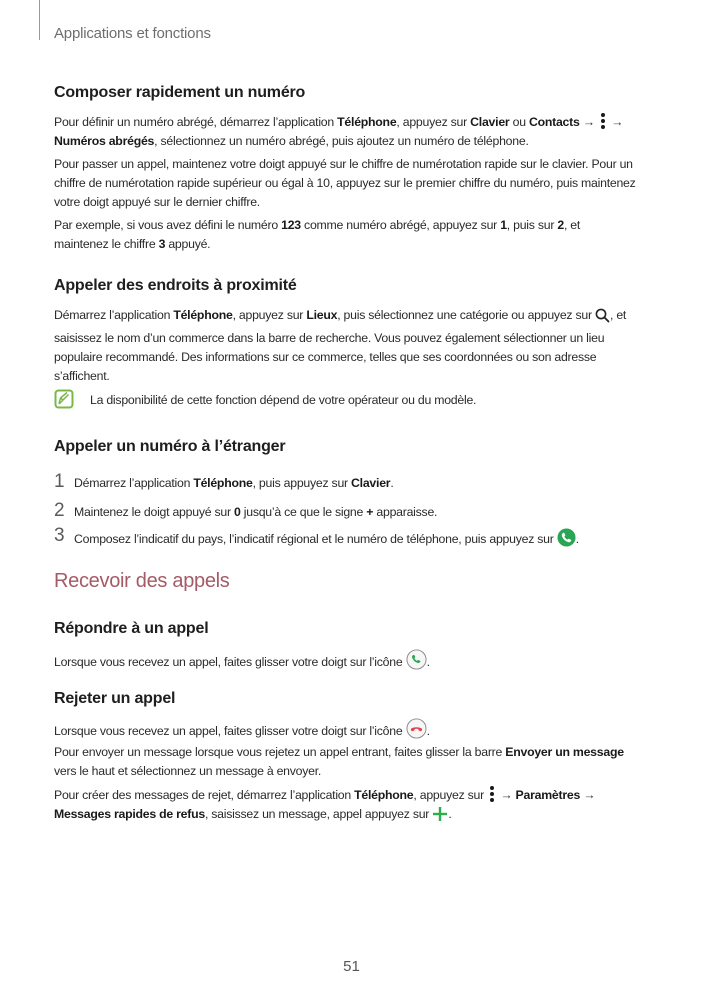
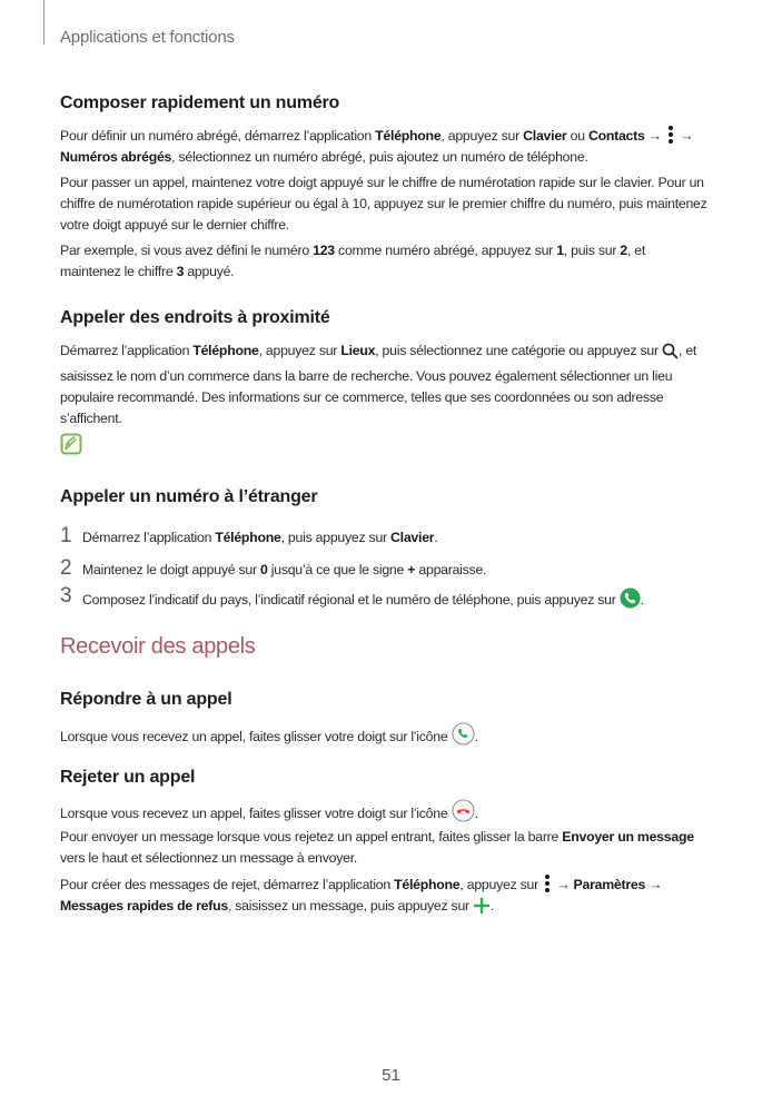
  Applications et fonctions
  Composer rapidement un numéro
  Pour définir un numéro abrégé, démarrez l’application Téléphone, appuyez sur Clavier ou Contacts → → Numéros abrégés, sélectionnez un numéro abrégé, puis ajoutez un numéro de téléphone.
  Pour passer un appel, maintenez votre doigt appuyé sur le chiffre de numérotation rapide sur le clavier. Pour un chiffre de numérotation rapide supérieur ou égal à 10, appuyez sur le premier chiffre du numéro, puis maintenez votre doigt appuyé sur le dernier chiffre.
  Par exemple, si vous avez défini le numéro 123 comme numéro abrégé, appuyez sur 1, puis sur 2, et maintenez le chiffre 3 appuyé.
  Appeler des endroits à proximité
  Démarrez l’application Téléphone, appuyez sur Lieux, puis sélectionnez une catégorie ou appuyez sur , et saisissez le nom d’un commerce dans la barre de recherche. Vous pouvez également sélectionner un lieu populaire recommandé. Des informations sur ce commerce, telles que ses coordonnées ou son adresse s’affichent.
- La disponibilité de cette fonction dépend de votre opérateur ou du modèle.
  Appeler un numéro à l’étranger
  1
  Démarrez l’application Téléphone, puis appuyez sur Clavier.
  2
  Maintenez le doigt appuyé sur 0 jusqu’à ce que le signe + apparaisse.
  3
  Composez l’indicatif du pays, l’indicatif régional et le numéro de téléphone, puis appuyez sur .
  Recevoir des appels
  Répondre à un appel
  Lorsque vous recevez un appel, faites glisser votre doigt sur l’icône .
  Rejeter un appel
  Lorsque vous recevez un appel, faites glisser votre doigt sur l’icône .
  Pour envoyer un message lorsque vous rejetez un appel entrant, faites glisser la barre Envoyer un message vers le haut et sélectionnez un message à envoyer.
- Pour créer des messages de rejet, démarrez l’application Téléphone, appuyez sur → Paramètres → Messages rapides de refus, saisissez un message, appel appuyez sur .
+ Pour créer des messages de rejet, démarrez l’application Téléphone, appuyez sur → Paramètres → Messages rapides de refus, saisissez un message, puis appuyez sur .
  51
